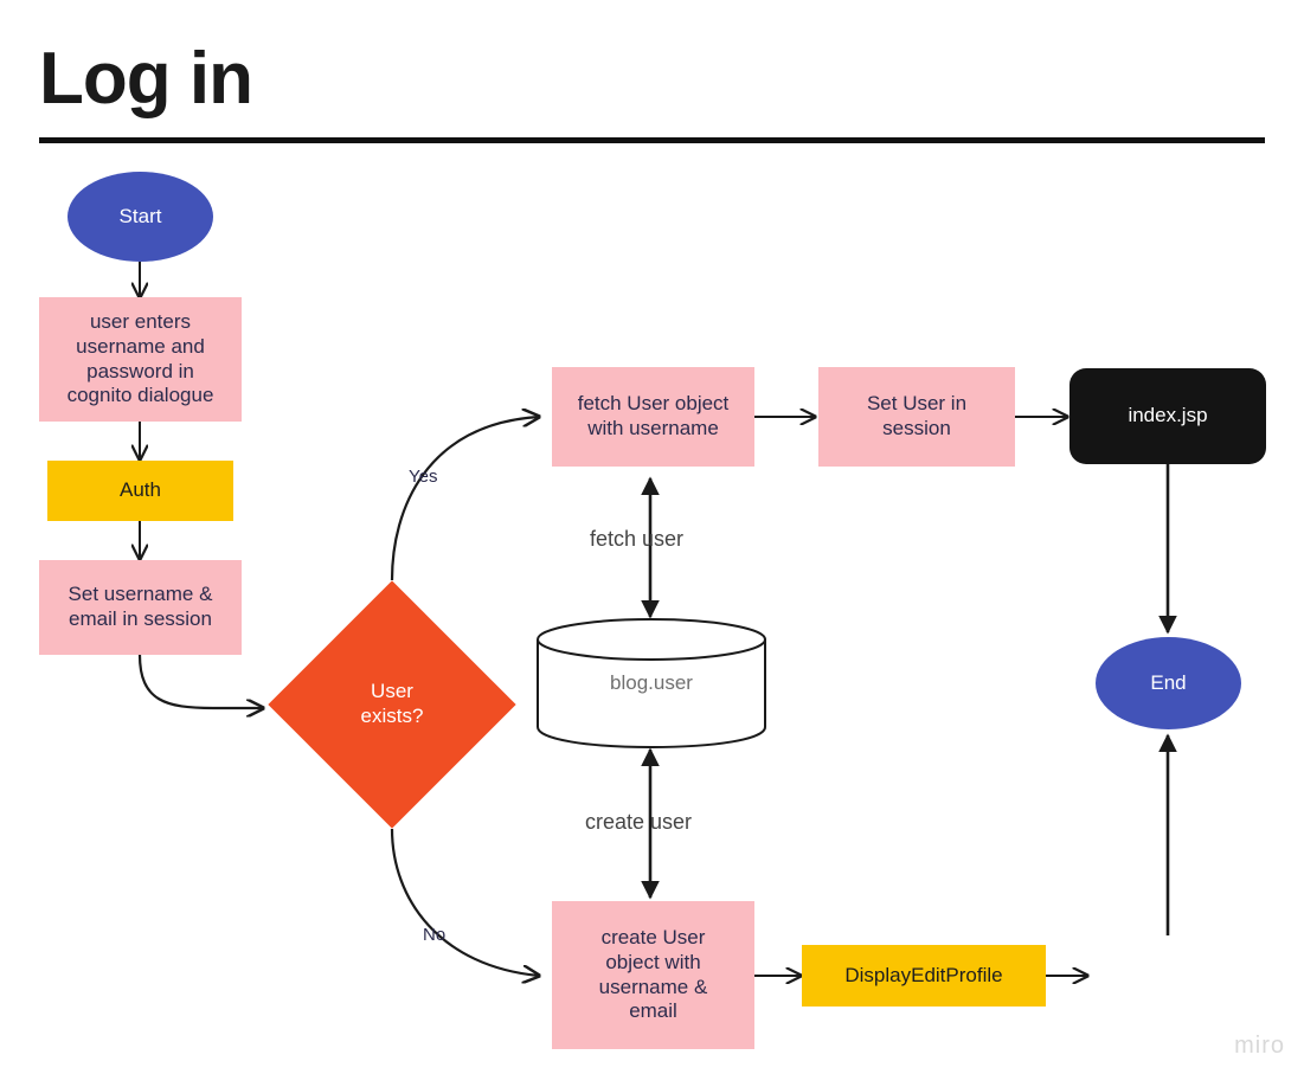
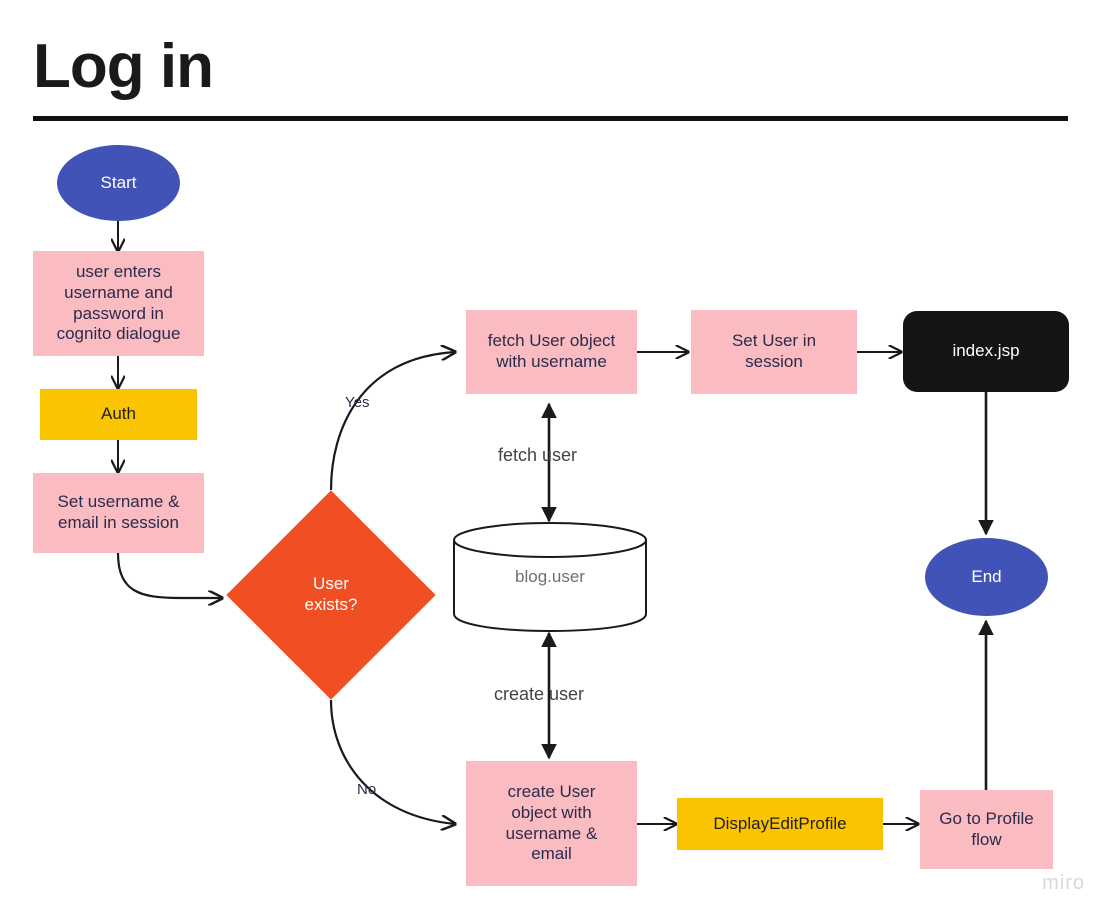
  Log in
  Start
  user enters
  username and
  password in
  cognito dialogue
  Auth
  Set username &
  email in session
  User
  exists?
  fetch User object
  with username
  Set User in
  session
  index.jsp
  blog.user
  create User
  object with
  username &
  email
  DisplayEditProfile
+ Go to Profile
+ flow
  End
  Yes
  No
  fetch user
  create user
  miro
